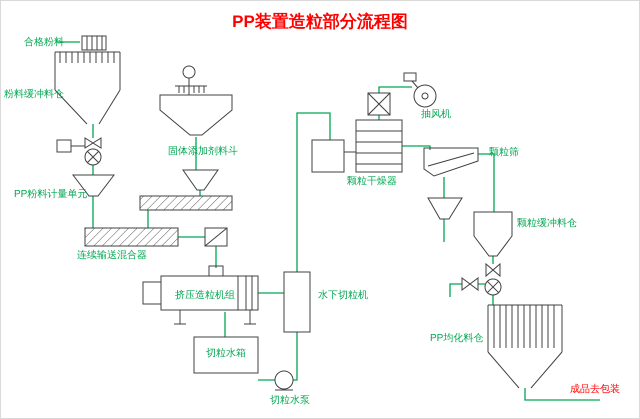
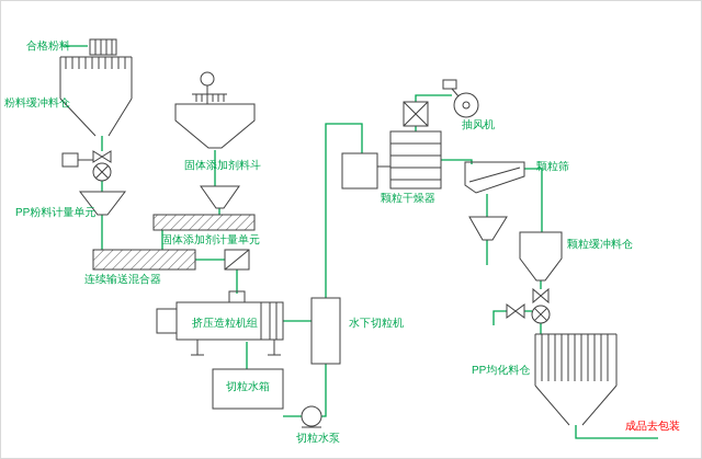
- PP装置造粒部分流程图
  合格粉料
  粉料缓冲料仓
  PP粉料计量单元
  固体添加剂料斗
+ 固体添加剂计量单元
  连续输送混合器
  挤压造粒机组
  切粒水箱
  切粒水泵
  水下切粒机
  颗粒干燥器
  抽风机
  颗粒筛
  颗粒缓冲料仓
  PP均化料仓
  成品去包装
